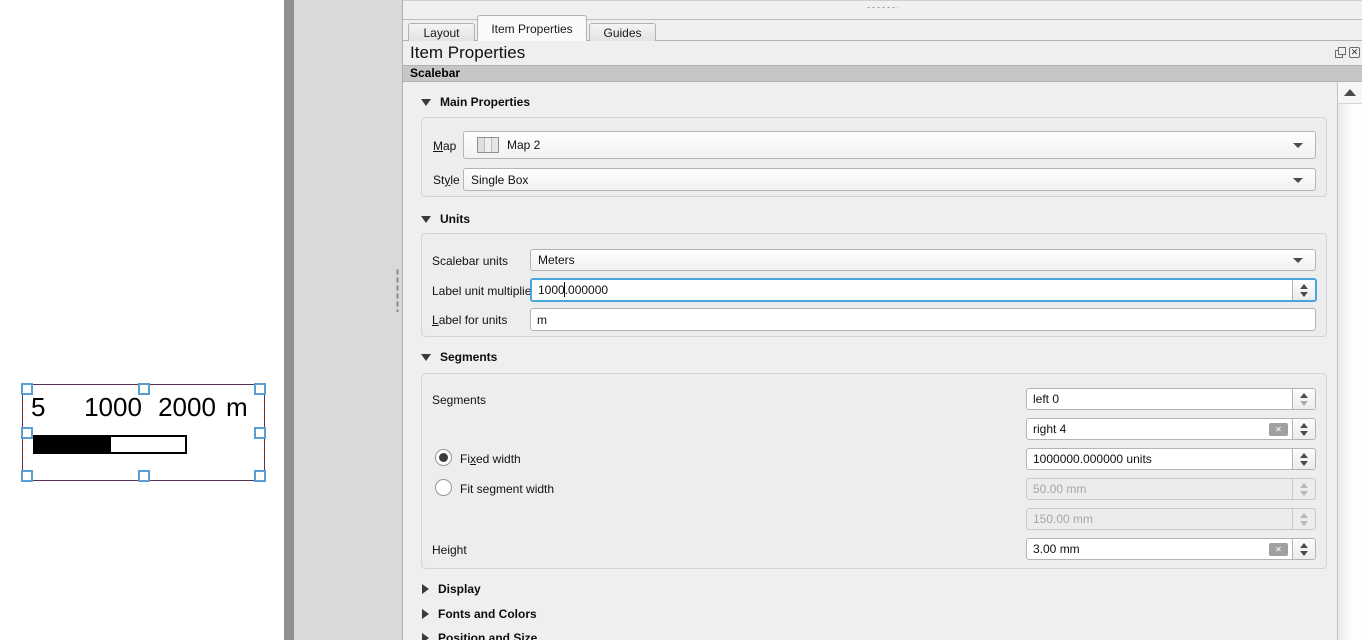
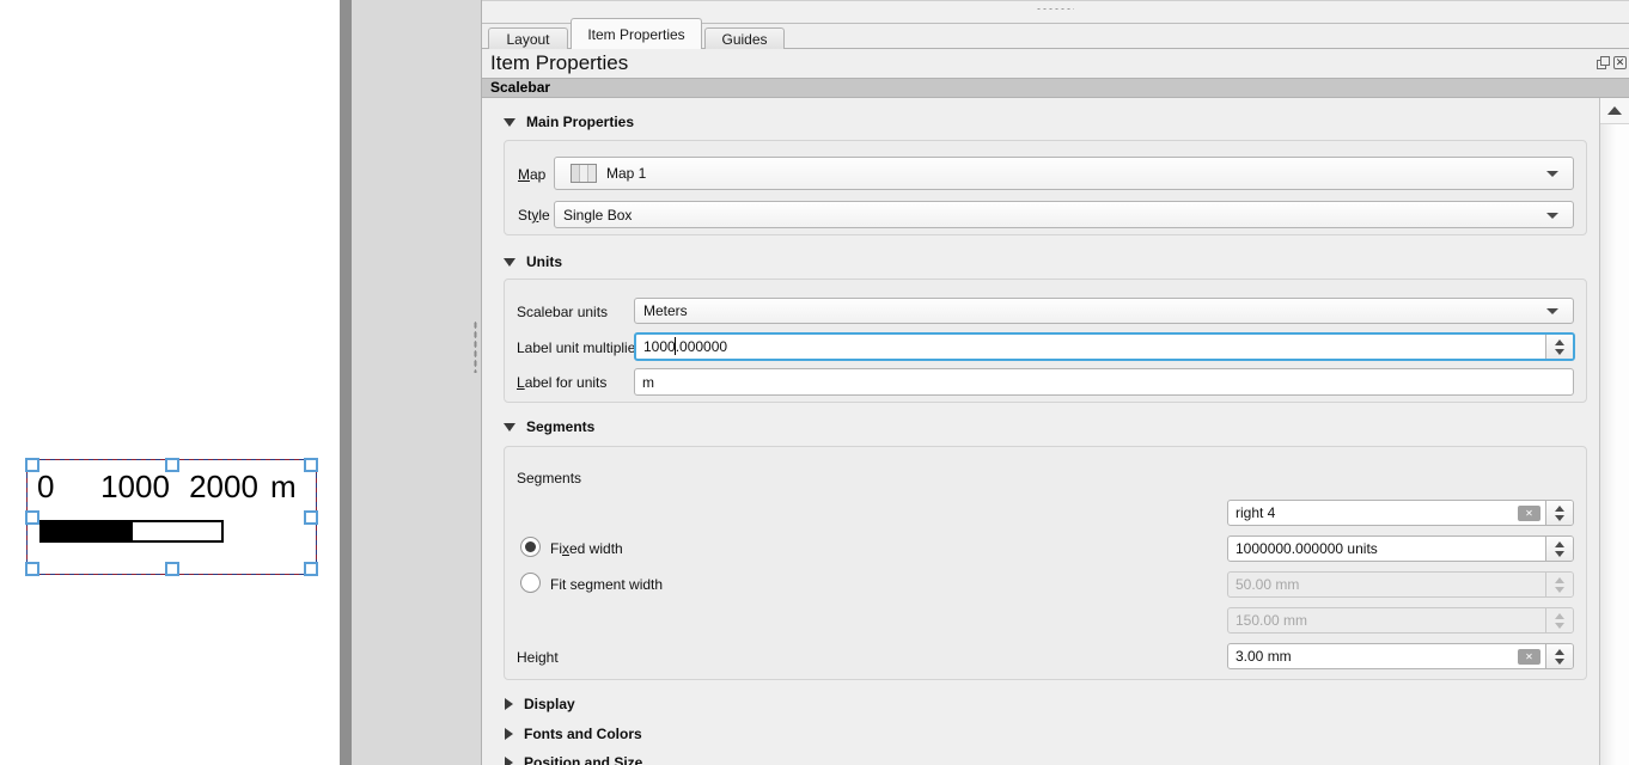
- 5
+ 0
  1000
  2000
  m
  Layout
  Item Properties
  Guides
  Item Properties
  ✕
  Scalebar
  Main Properties
  Map
- Map 2
+ Map 1
  Style
  Single Box
  Units
  Scalebar units
  Meters
  Label unit multiplie
  1000.000000
  Label for units
  m
  Segments
  Segments
- left 0
  right 4
  ✕
  Fixed width
  1000000.000000 units
  Fit segment width
  50.00 mm
  150.00 mm
  Height
  3.00 mm
  ✕
  Display
  Fonts and Colors
  Position and Size
